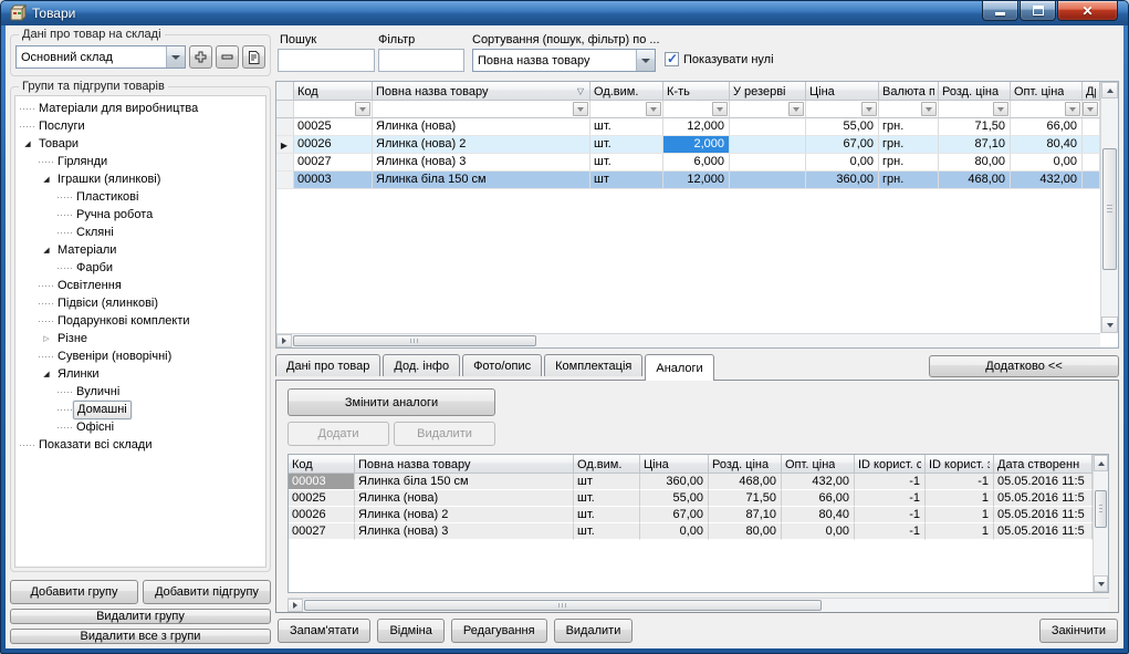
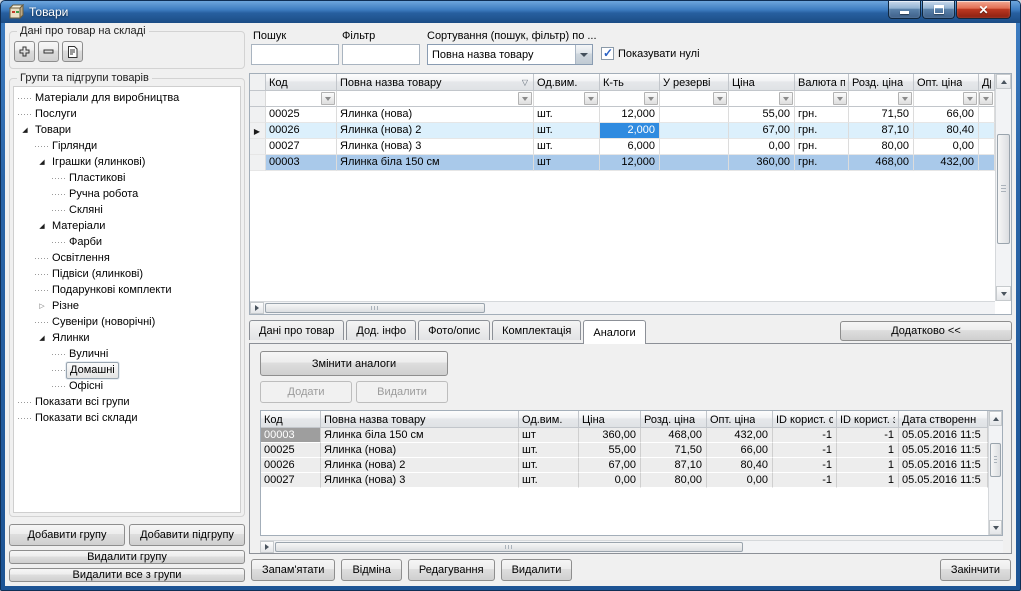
  Товари
  ✕
  Дані про товар на складі
- Основний склад
  Групи та підгрупи товарів
  Матеріали для виробництва
  Послуги
  Товари
  Гірлянди
  Іграшки (ялинкові)
  Пластикові
  Ручна робота
  Скляні
  Матеріали
  Фарби
  Освітлення
  Підвіси (ялинкові)
  Подарункові комплекти
  Різне
  Сувеніри (новорічні)
  Ялинки
  Вуличні
  Домашні
  Офісні
+ Показати всі групи
  Показати всі склади
  Добавити групу
  Добавити підгрупу
  Видалити групу
  Видалити все з групи
  Пошук
  Фільтр
  Сортування (пошук, фільтр) по ...
  Повна назва товару
  Показувати нулі
  Код
  Повна назва товару
  ▽
  Од.вим.
  К-ть
  У резерві
  Ціна
  Валюта п
  Розд. ціна
  Опт. ціна
  00025
  Ялинка (нова)
  шт.
  12,000
  55,00
  грн.
  71,50
  66,00
  ▶
  00026
  Ялинка (нова) 2
  шт.
  2,000
  67,00
  грн.
  87,10
  80,40
  00027
  Ялинка (нова) 3
  шт.
  6,000
  0,00
  грн.
  80,00
  0,00
  00003
  Ялинка біла 150 см
  шт
  12,000
  360,00
  грн.
  468,00
  432,00
  Дані про товар
  Дод. інфо
  Фото/опис
  Комплектація
  Аналоги
  Додатково <<
  Змінити аналоги
  Додати
  Видалити
  Код
  Повна назва товару
  Од.вим.
  Ціна
  Розд. ціна
  Опт. ціна
  ID корист. с
  ID корист.
  Дата створенн
  00003
  Ялинка біла 150 см
  шт
  360,00
  468,00
  432,00
  -1
  -1
  05.05.2016 11:5
  00025
  Ялинка (нова)
  шт.
  55,00
  71,50
  66,00
  -1
  1
  05.05.2016 11:5
  00026
  Ялинка (нова) 2
  шт.
  67,00
  87,10
  80,40
  -1
  1
  05.05.2016 11:5
  00027
  Ялинка (нова) 3
  шт.
  0,00
  80,00
  0,00
  -1
  1
  05.05.2016 11:5
  Запам'ятати
  Відміна
  Редагування
  Видалити
  Закінчити
